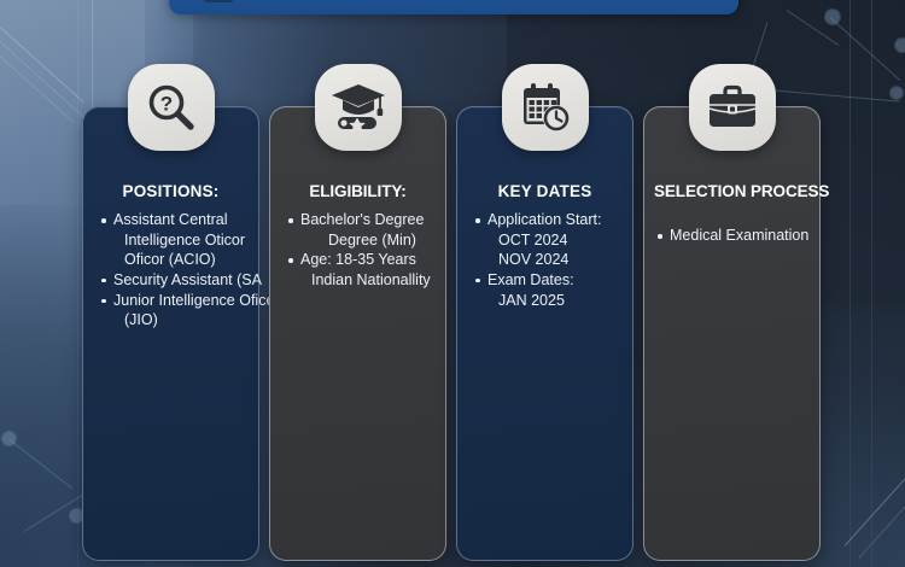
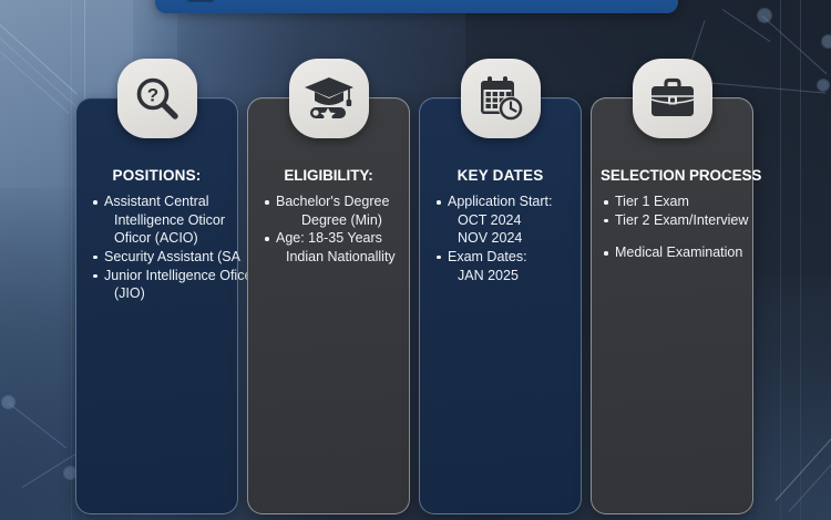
  ?
  POSITIONS:
  Assistant Central
  Intelligence Oticor
  Oficor (ACIO)
  Security Assistant (SA
  Junior Intelligence Ofic
  (JIO)
  ELIGIBILITY:
  Bachelor's Degree
  Degree (Min)
  Age: 18-35 Years
  Indian Nationallity
  KEY DATES
  Application Start:
  OCT 2024
  NOV 2024
  Exam Dates:
  JAN 2025
  SELECTION PROCESS
+ Tier 1 Exam
+ Tier 2 Exam/Interview
  Medical Examination
